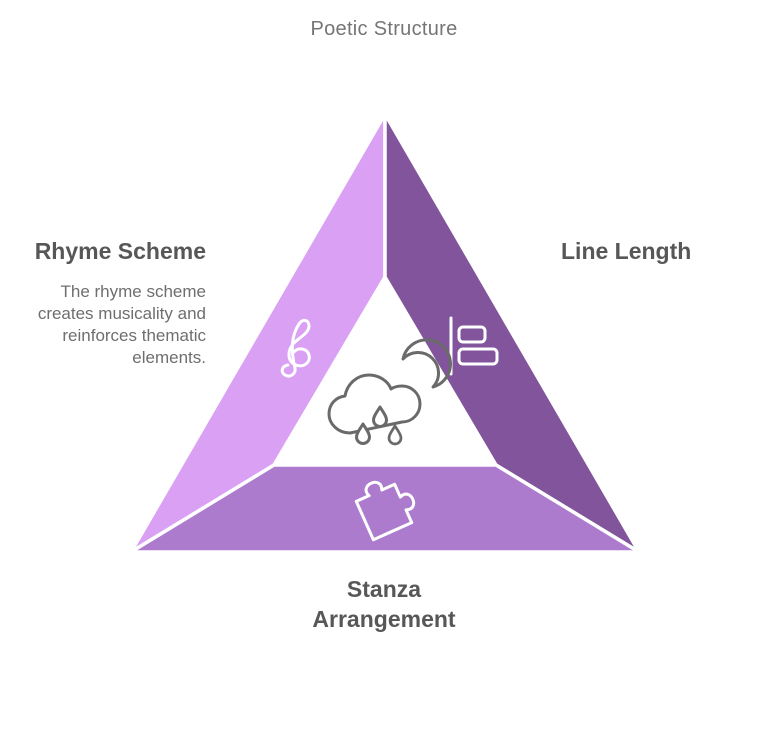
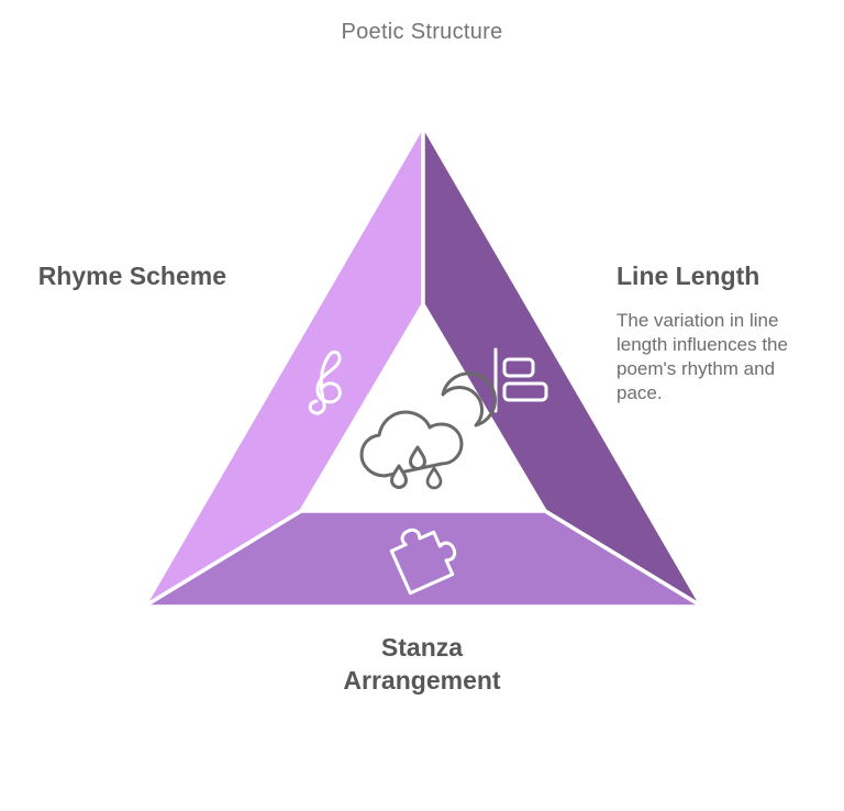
  Poetic Structure
  Rhyme Scheme
- The rhyme scheme
- creates musicality and
- reinforces thematic
- elements.
  Line Length
+ The variation in line
+ length influences the
+ poem's rhythm and
+ pace.
  Stanza
  Arrangement
